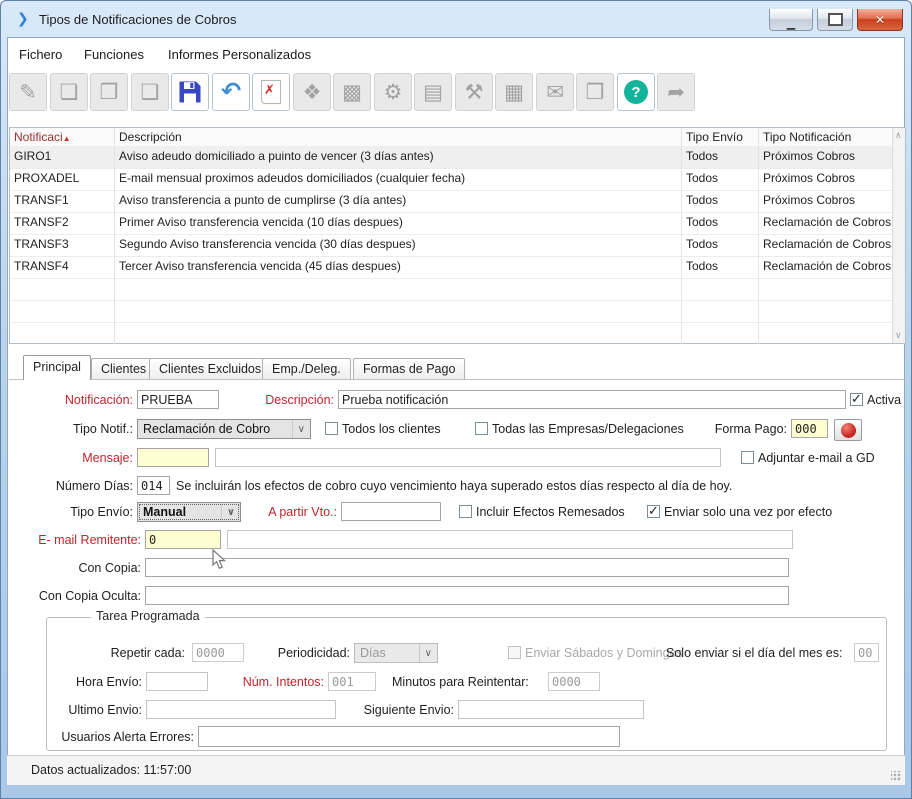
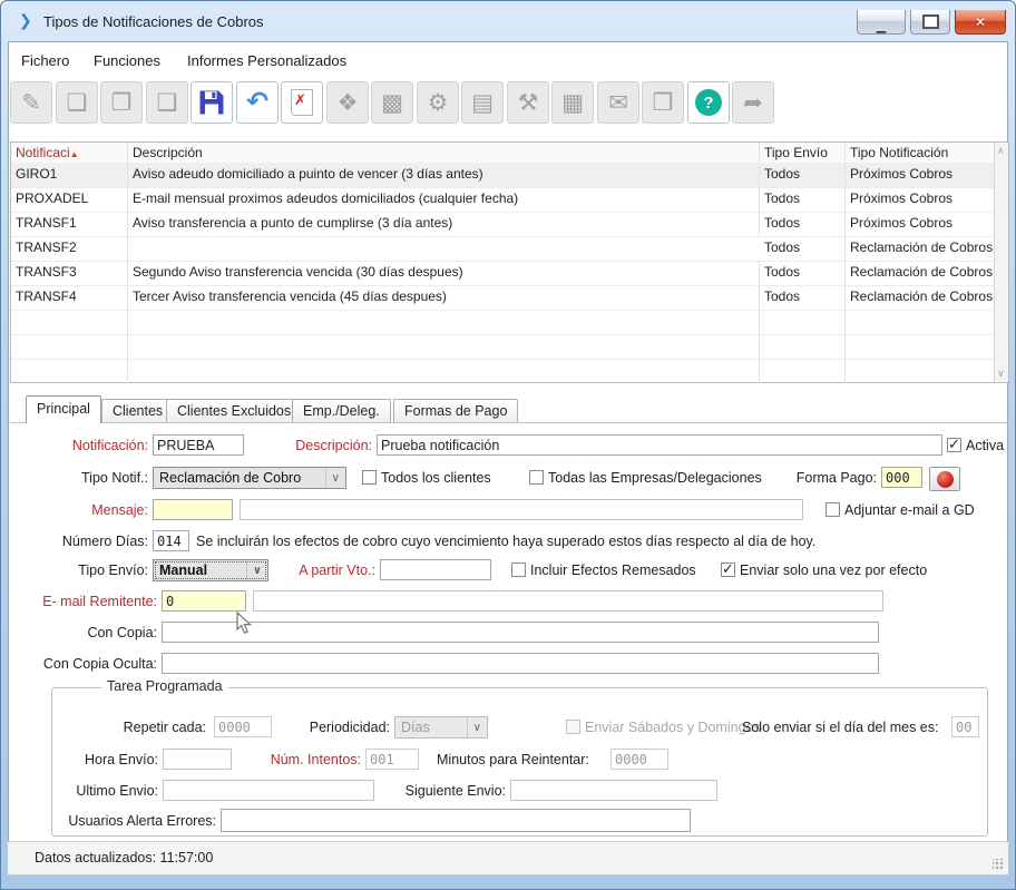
  ❯
  Tipos de Notificaciones de Cobros
  ▁
  ✕
  Fichero
  Funciones
  Informes Personalizados
  ✎
  ❏
  ❐
  ❑
  ↶
  ✗
  ❖
  ▩
  ⚙
  ▤
  ⚒
  ▦
  ✉
  ❒
  ?
  ➦
  Notificaci▲
  Descripción
  Tipo Envío
  Tipo Notificación
  GIRO1
  Aviso adeudo domiciliado a puinto de vencer (3 días antes)
  Todos
  Próximos Cobros
  PROXADEL
  E-mail mensual proximos adeudos domiciliados (cualquier fecha)
  Todos
  Próximos Cobros
  TRANSF1
  Aviso transferencia a punto de cumplirse (3 día antes)
  Todos
  Próximos Cobros
  TRANSF2
- Primer Aviso transferencia vencida (10 días despues)
  Todos
  Reclamación de Cobros
  TRANSF3
  Segundo Aviso transferencia vencida (30 días despues)
  Todos
  Reclamación de Cobros
  TRANSF4
  Tercer Aviso transferencia vencida (45 días despues)
  Todos
  Reclamación de Cobros
  ∧
  ∨
  Principal
  Clientes
  Clientes Excluidos
  Emp./Deleg.
  Formas de Pago
  Notificación:
  PRUEBA
  Descripción:
  Prueba notificación
  Activa
  Tipo Notif.:
  Reclamación de Cobro
  ∨
  Todos los clientes
  Todas las Empresas/Delegaciones
  Forma Pago:
  000
  Mensaje:
  Adjuntar e-mail a GD
  Número Días:
  014
  Se incluirán los efectos de cobro cuyo vencimiento haya superado estos días respecto al día de hoy.
  Tipo Envío:
  Manual
  ∨
  A partir Vto.:
  Incluir Efectos Remesados
  Enviar solo una vez por efecto
  E- mail Remitente:
  0
  Con Copia:
  Con Copia Oculta:
  Tarea Programada
  Repetir cada:
  0000
  Periodicidad:
  Días
  ∨
  Enviar Sábados y Domingos
  Solo enviar si el día del mes es:
  00
  Hora Envío:
  Núm. Intentos:
  001
  Minutos para Reintentar:
  0000
  Ultimo Envio:
  Siguiente Envio:
  Usuarios Alerta Errores:
  Datos actualizados: 11:57:00
